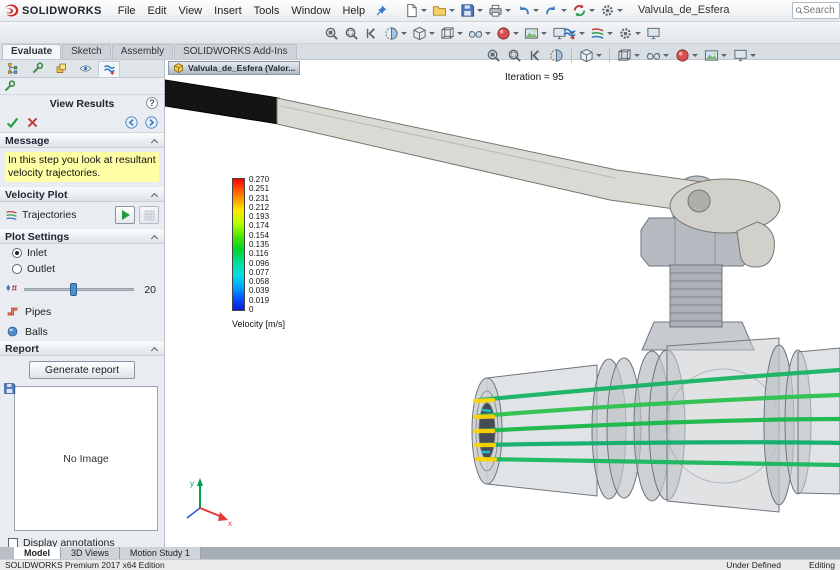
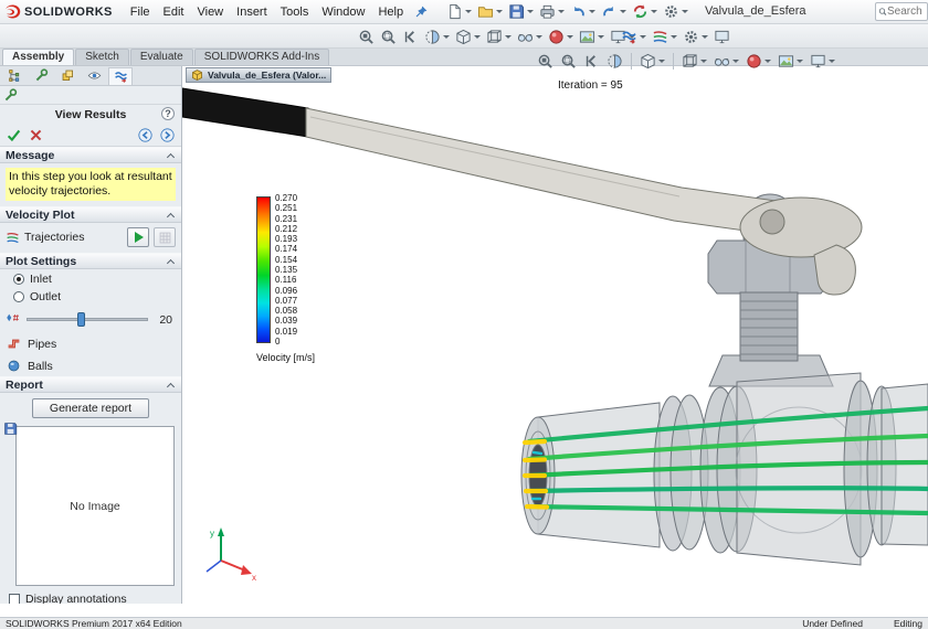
  SOLIDWORKS
  File
  Edit
  View
  Insert
  Tools
  Window
  Help
  Valvula_de_Esfera
  Search
- Evaluate
+ Assembly
  Sketch
- Assembly
+ Evaluate
  SOLIDWORKS Add-Ins
  View Results
  ?
  Message
  In this step you look at resultant velocity trajectories.
  Velocity Plot
  Trajectories
  Plot Settings
  Inlet
  Outlet
  20
  Pipes
  Balls
  Report
  Generate report
  No Image
  Display annotations
  y
  x
  Valvula_de_Esfera (Valor...
  Iteration = 95
  0.270
  0.251
  0.231
  0.212
  0.193
  0.174
  0.154
  0.135
  0.116
  0.096
  0.077
  0.058
  0.039
  0.019
  0
  Velocity [m/s]
- Model
- 3D Views
- Motion Study 1
  SOLIDWORKS Premium 2017 x64 Edition
  Under Defined
  Editing
